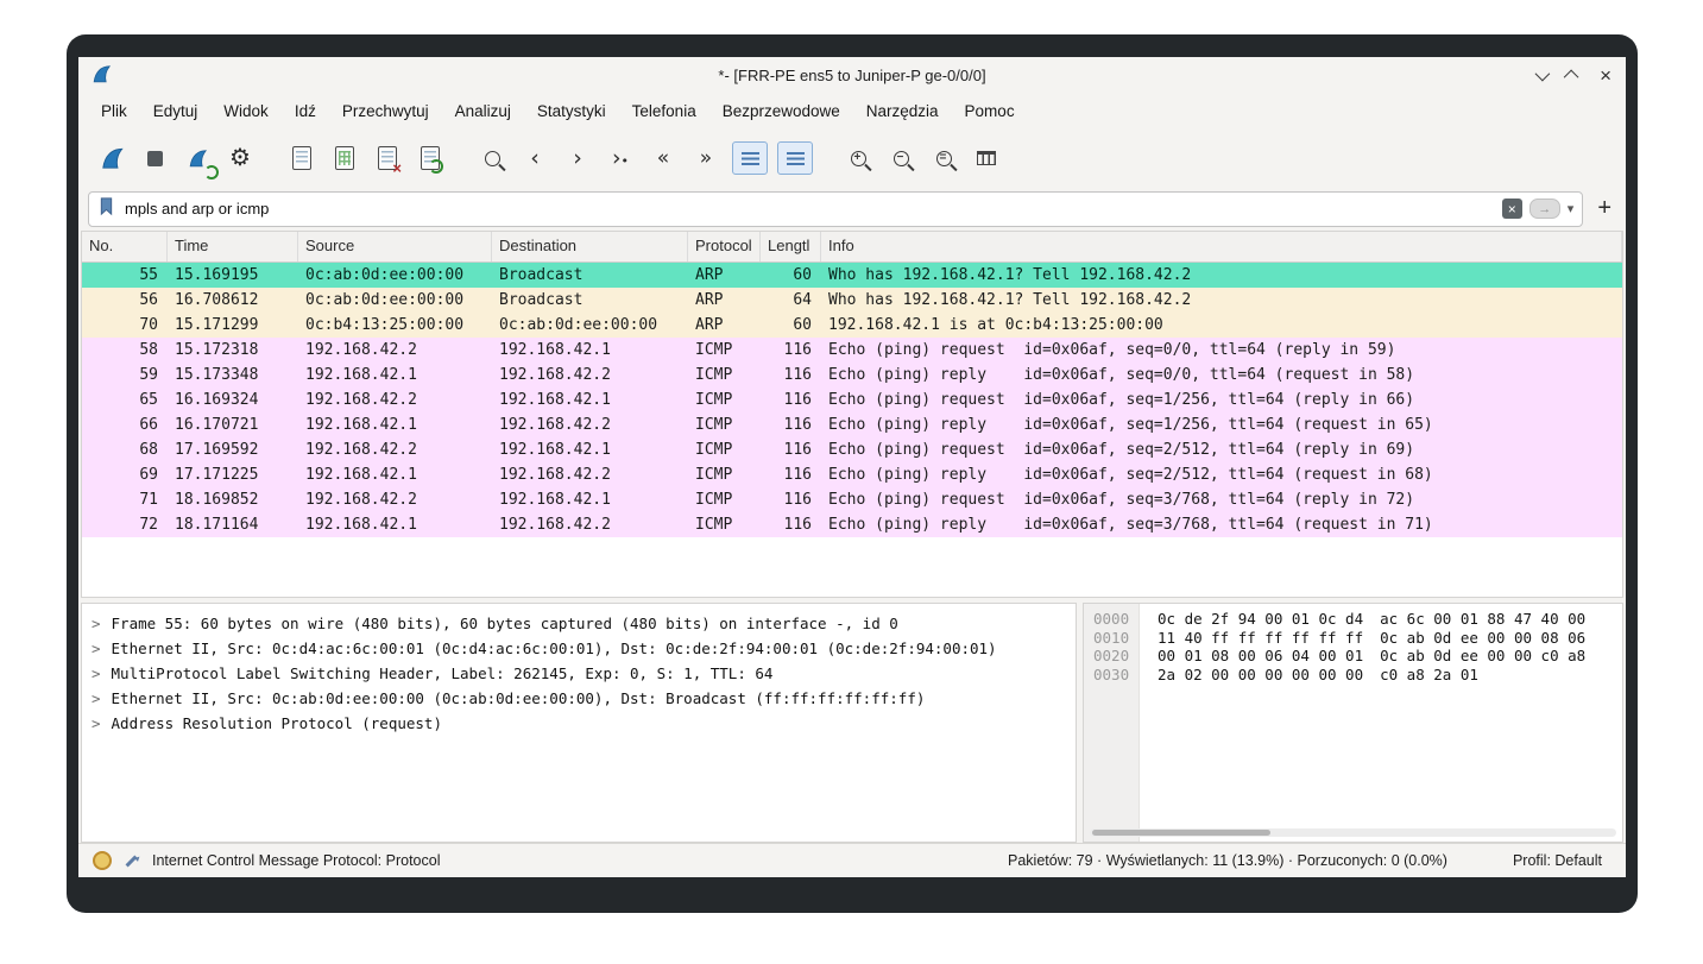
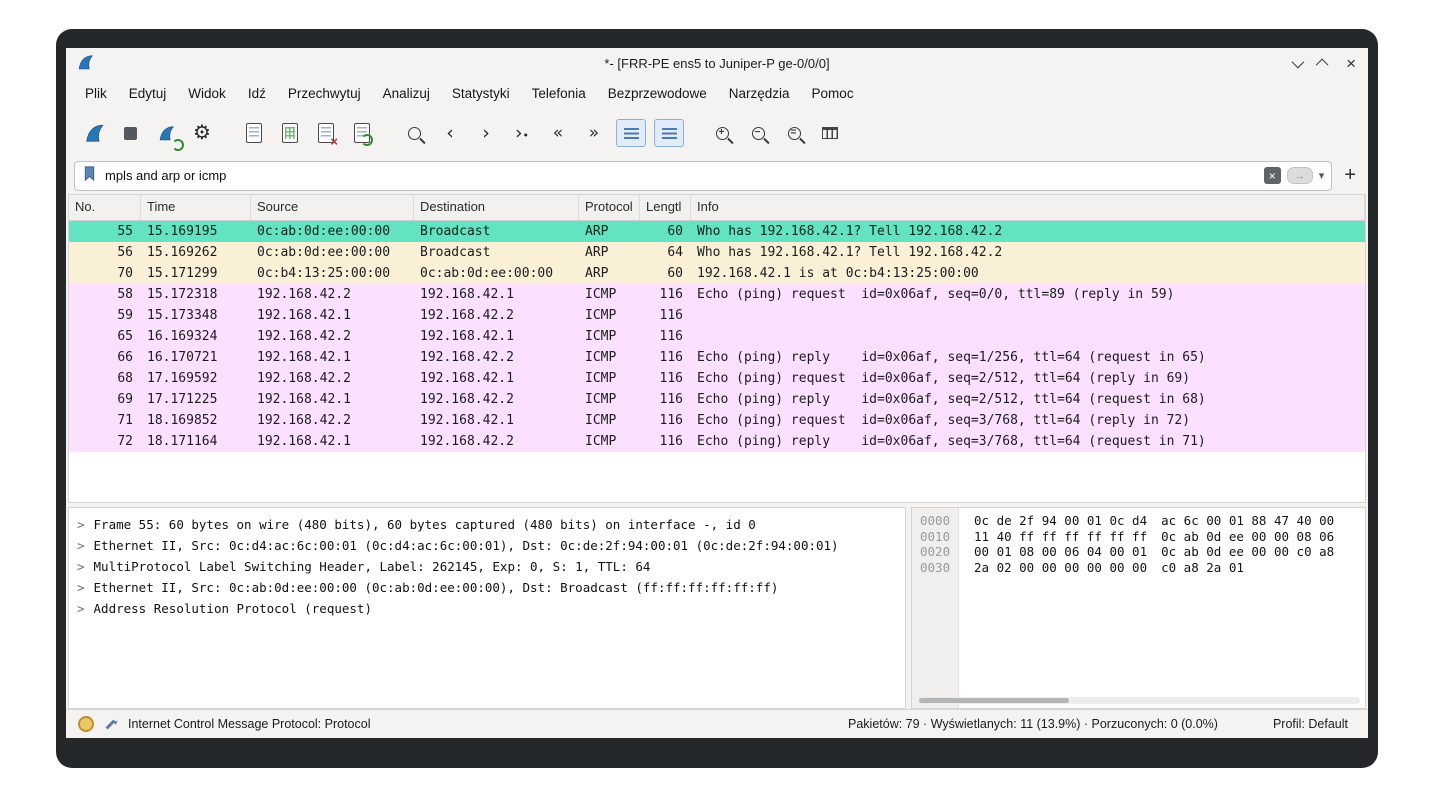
  *- [FRR-PE ens5 to Juniper-P ge-0/0/0]
  ×
  Plik
  Edytuj
  Widok
  Idź
  Przechwytuj
  Analizuj
  Statystyki
  Telefonia
  Bezprzewodowe
  Narzędzia
  Pomoc
  ⚙
  ×
  ‹
  ›
  ›•
  «
  »
  +
  −
  =
  mpls and arp or icmp
  ×
  →
  ▾
  +
  No.
  Time
  Source
  Destination
  Protocol
  Lengtl
  Info
  55
  15.169195
  0c:ab:0d:ee:00:00
  Broadcast
  ARP
  60
  Who has 192.168.42.1? Tell 192.168.42.2
  56
- 16.708612
+ 15.169262
  0c:ab:0d:ee:00:00
  Broadcast
  ARP
  64
  Who has 192.168.42.1? Tell 192.168.42.2
  70
  15.171299
  0c:b4:13:25:00:00
  0c:ab:0d:ee:00:00
  ARP
  60
  192.168.42.1 is at 0c:b4:13:25:00:00
  58
  15.172318
  192.168.42.2
  192.168.42.1
  ICMP
  116
- Echo (ping) request id=0x06af, seq=0/0, ttl=64 (reply in 59)
+ Echo (ping) request id=0x06af, seq=0/0, ttl=89 (reply in 59)
  59
  15.173348
  192.168.42.1
  192.168.42.2
  ICMP
  116
- Echo (ping) reply id=0x06af, seq=0/0, ttl=64 (request in 58)
  65
  16.169324
  192.168.42.2
  192.168.42.1
  ICMP
  116
- Echo (ping) request id=0x06af, seq=1/256, ttl=64 (reply in 66)
  66
  16.170721
  192.168.42.1
  192.168.42.2
  ICMP
  116
  Echo (ping) reply id=0x06af, seq=1/256, ttl=64 (request in 65)
  68
  17.169592
  192.168.42.2
  192.168.42.1
  ICMP
  116
  Echo (ping) request id=0x06af, seq=2/512, ttl=64 (reply in 69)
  69
  17.171225
  192.168.42.1
  192.168.42.2
  ICMP
  116
  Echo (ping) reply id=0x06af, seq=2/512, ttl=64 (request in 68)
  71
  18.169852
  192.168.42.2
  192.168.42.1
  ICMP
  116
  Echo (ping) request id=0x06af, seq=3/768, ttl=64 (reply in 72)
  72
  18.171164
  192.168.42.1
  192.168.42.2
  ICMP
  116
  Echo (ping) reply id=0x06af, seq=3/768, ttl=64 (request in 71)
  > Frame 55: 60 bytes on wire (480 bits), 60 bytes captured (480 bits) on interface -, id 0
  > Ethernet II, Src: 0c:d4:ac:6c:00:01 (0c:d4:ac:6c:00:01), Dst: 0c:de:2f:94:00:01 (0c:de:2f:94:00:01)
  > MultiProtocol Label Switching Header, Label: 262145, Exp: 0, S: 1, TTL: 64
  > Ethernet II, Src: 0c:ab:0d:ee:00:00 (0c:ab:0d:ee:00:00), Dst: Broadcast (ff:ff:ff:ff:ff:ff)
  > Address Resolution Protocol (request)
  0000
  0c de 2f 94 00 01 0c d4
  ac 6c 00 01 88 47 40 00
  0010
  11 40 ff ff ff ff ff ff
  0c ab 0d ee 00 00 08 06
  0020
  00 01 08 00 06 04 00 01
  0c ab 0d ee 00 00 c0 a8
  0030
  2a 02 00 00 00 00 00 00
  c0 a8 2a 01
  Internet Control Message Protocol: Protocol
  Pakietów: 79 · Wyświetlanych: 11 (13.9%) · Porzuconych: 0 (0.0%)
  Profil: Default
